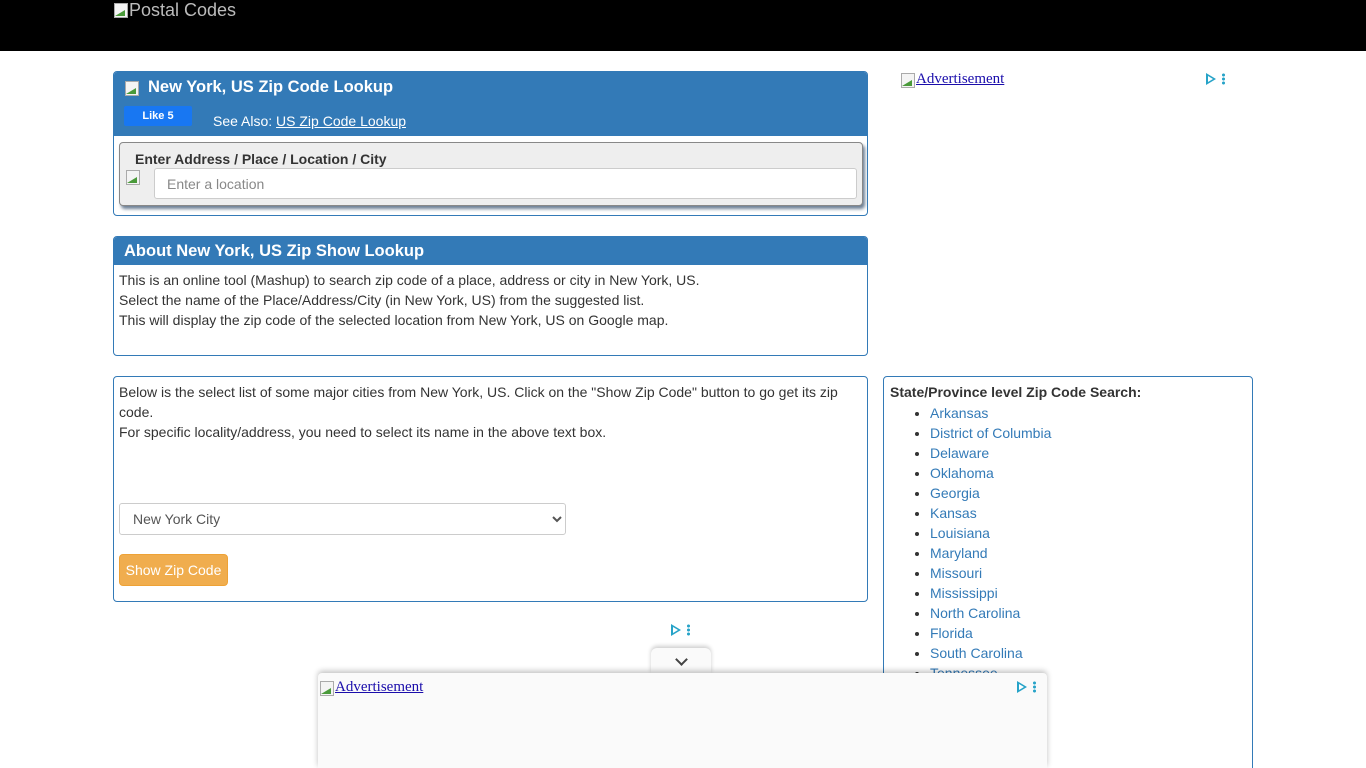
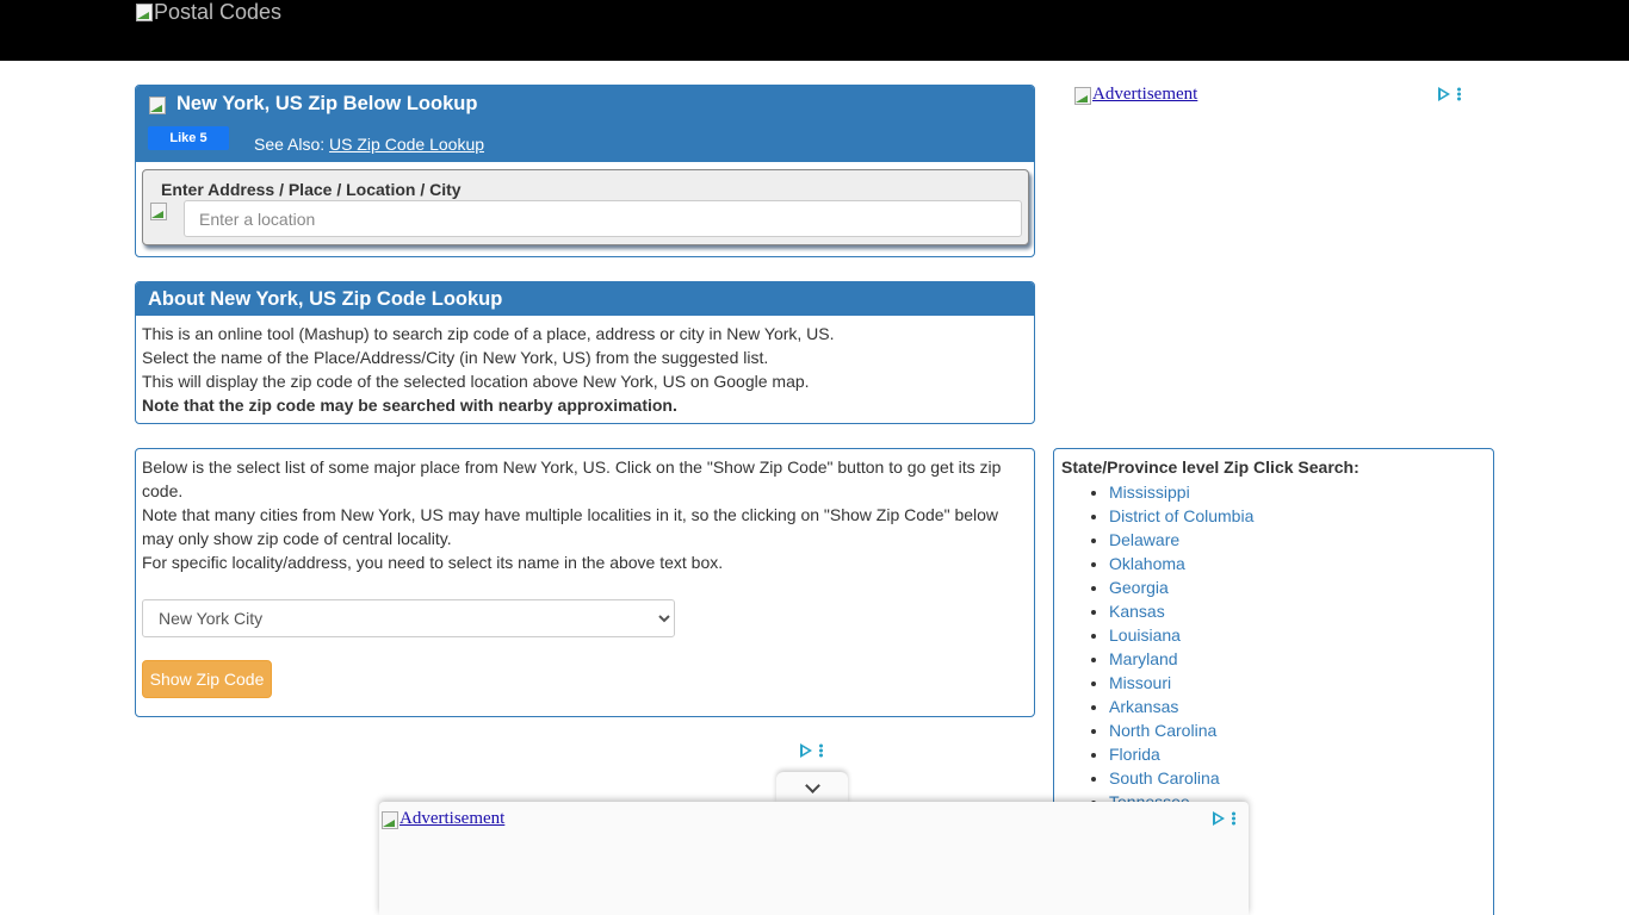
  Postal Codes
- New York, US Zip Code Lookup
+ New York, US Zip Below Lookup
  Like 5
  See Also: US Zip Code Lookup
  Enter Address / Place / Location / City
  Enter a location
- About New York, US Zip Show Lookup
+ About New York, US Zip Code Lookup
  This is an online tool (Mashup) to search zip code of a place, address or city in New York, US.
  Select the name of the Place/Address/City (in New York, US) from the suggested list.
- This will display the zip code of the selected location from New York, US on Google map.
+ This will display the zip code of the selected location above New York, US on Google map.
+ Note that the zip code may be searched with nearby approximation.
- Below is the select list of some major cities from New York, US. Click on the "Show Zip Code" button to go get its zip code.
+ Below is the select list of some major place from New York, US. Click on the "Show Zip Code" button to go get its zip code.
+ Note that many cities from New York, US may have multiple localities in it, so the clicking on "Show Zip Code" below may only show zip code of central locality.
  For specific locality/address, you need to select its name in the above text box.
  New York City
  Show Zip Code
- State/Province level Zip Code Search:
+ State/Province level Zip Click Search:
- Arkansas
+ Mississippi
  District of Columbia
  Delaware
  Oklahoma
  Georgia
  Kansas
  Louisiana
  Maryland
  Missouri
- Mississippi
+ Arkansas
  North Carolina
  Florida
  South Carolina
  Advertisement
  Advertisement
